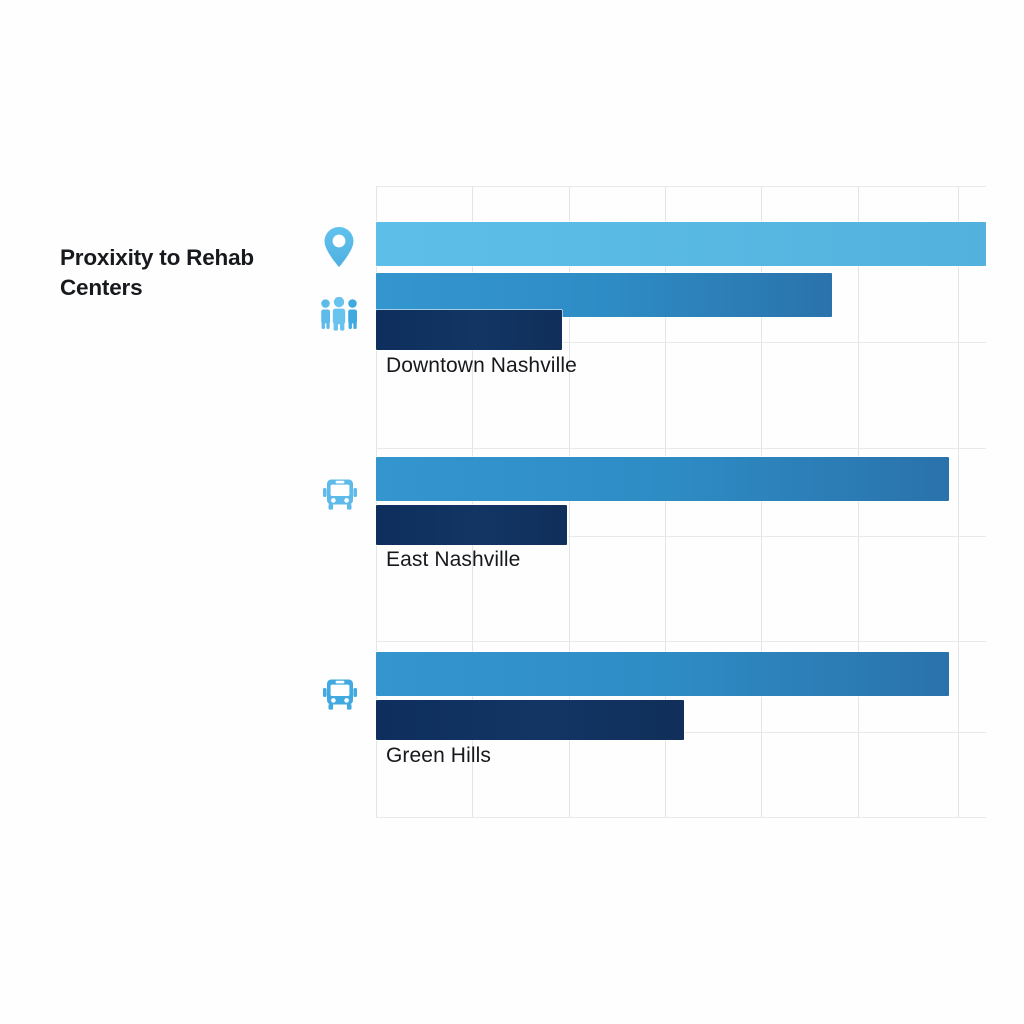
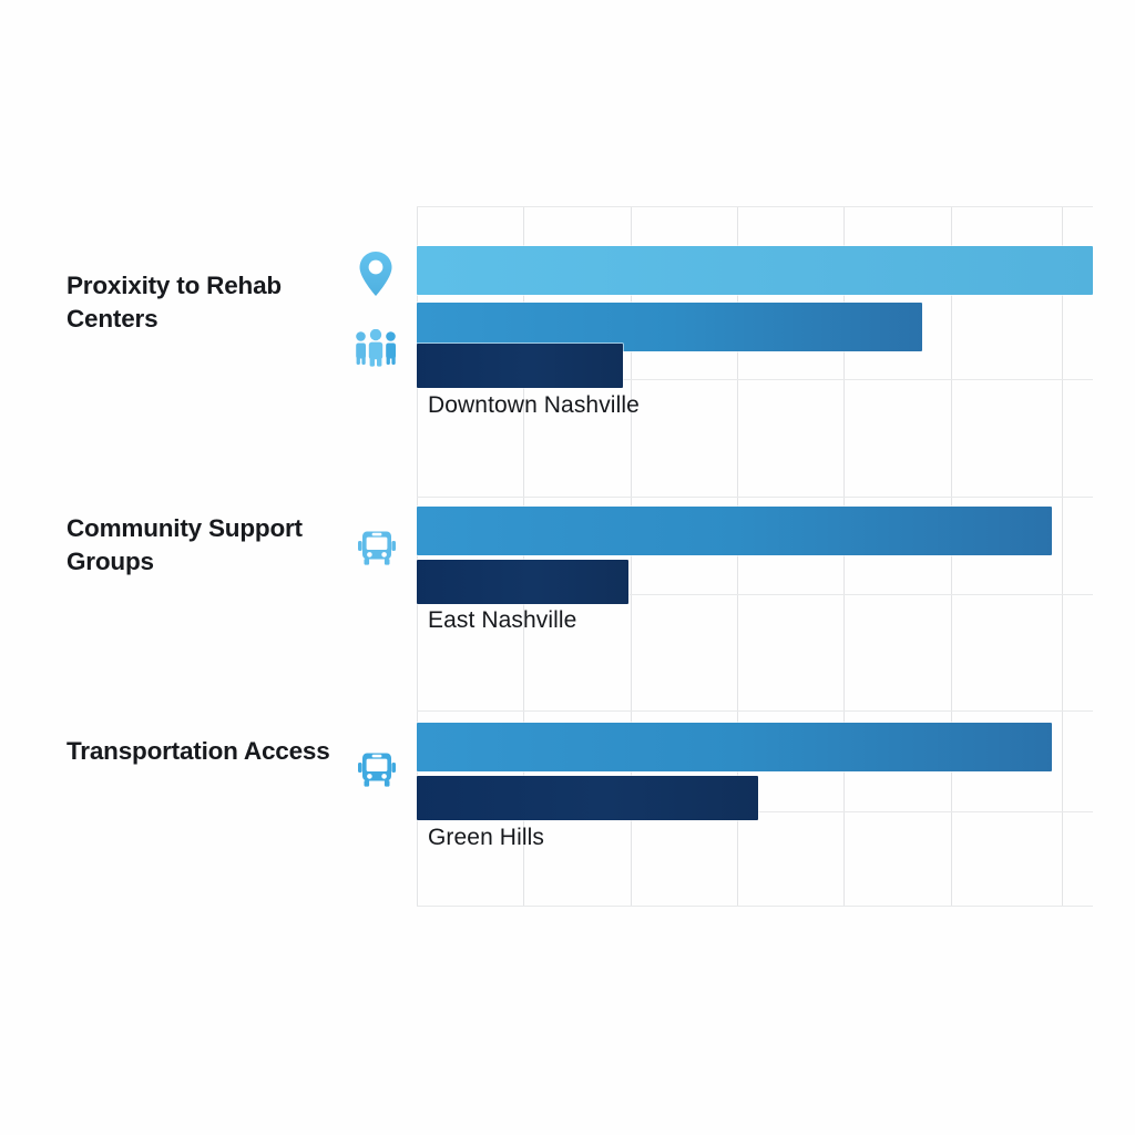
  Downtown Nashville
  East Nashville
  Green Hills
  Proxixity to Rehab Centers
+ Community Support Groups
+ Transportation Access
